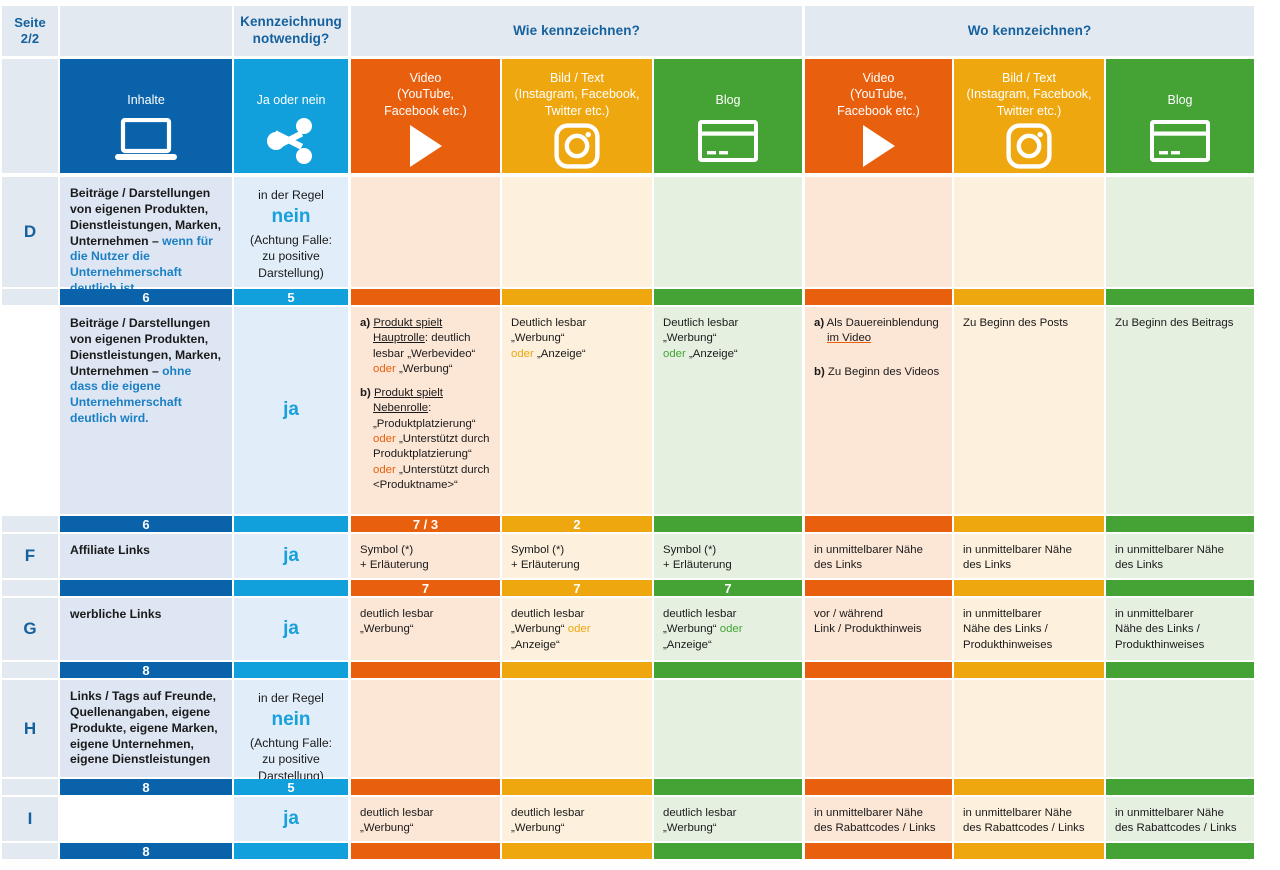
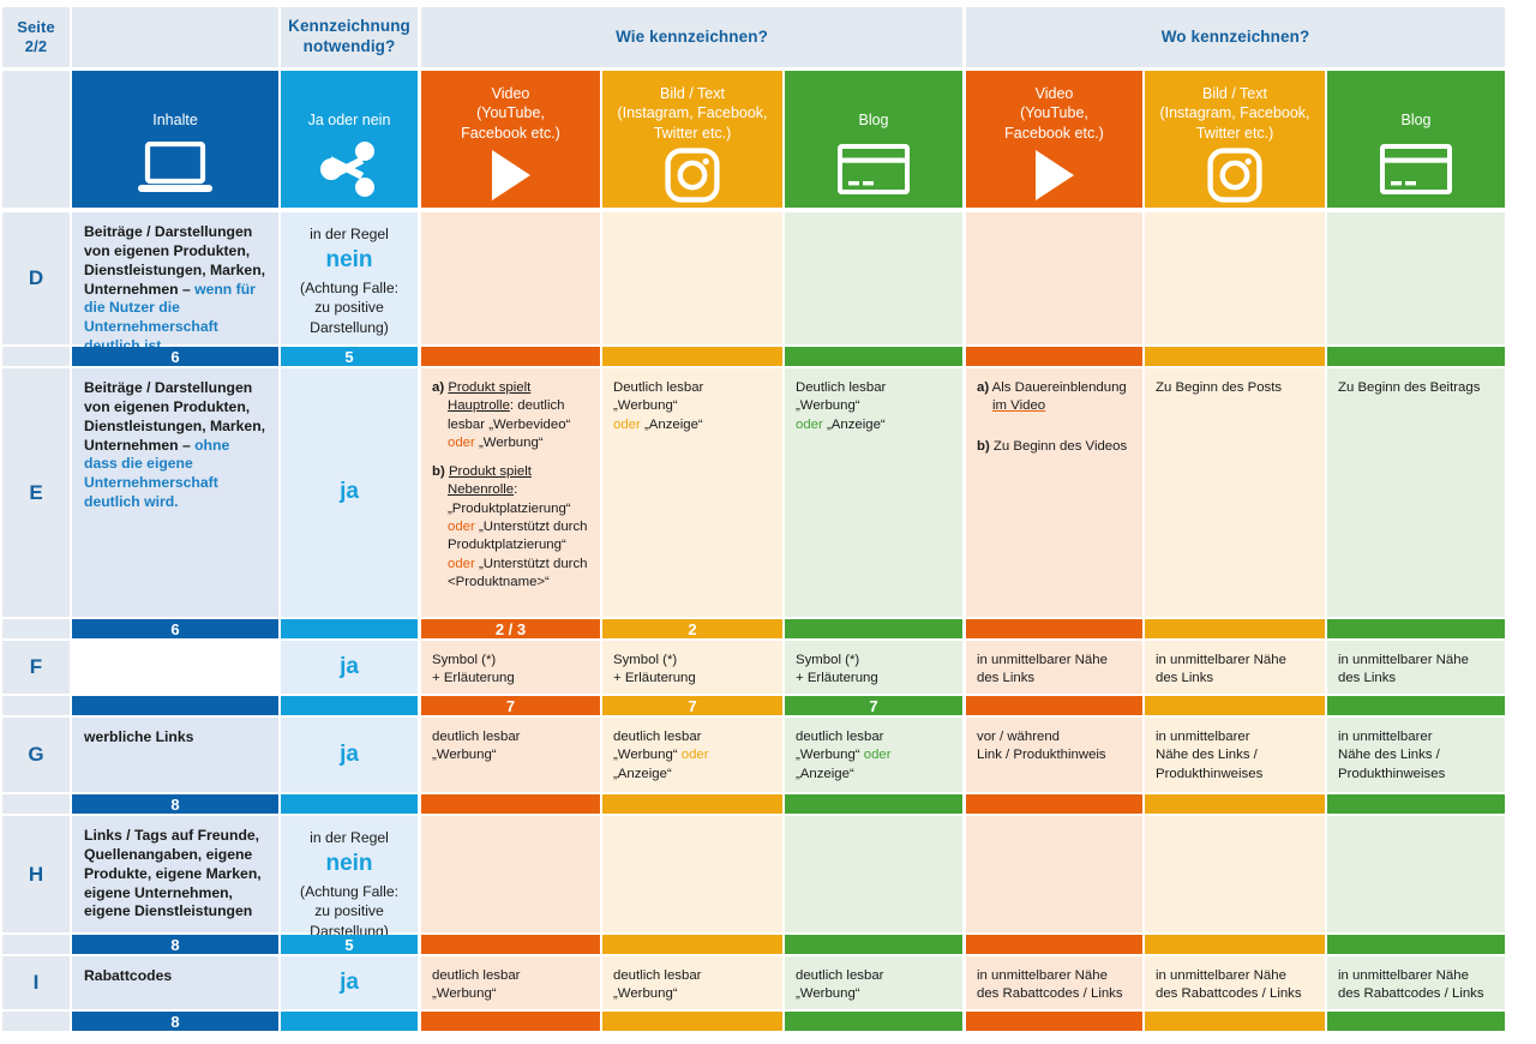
  Seite
  2/2
  Kennzeichnung
  notwendig?
  Wie kennzeichnen?
  Wo kennzeichnen?
  Inhalte
  Ja oder nein
  Video
  (YouTube,
  Facebook etc.)
  Bild / Text
  (Instagram, Facebook,
  Twitter etc.)
  Blog
  Video
  (YouTube,
  Facebook etc.)
  Bild / Text
  (Instagram, Facebook,
  Twitter etc.)
  Blog
  D
  Beiträge / Darstellungen von eigenen Produkten, Dienstleistungen, Marken, Unternehmen – wenn für die Nutzer die Unternehmerschaft
  6
  in der Regel
  nein
  (Achtung Falle:
  zu positive
  Darstellung)
  5
+ E
  Beiträge / Darstellungen von eigenen Produkten, Dienstleistungen, Marken, Unternehmen – ohne dass die eigene Unternehmerschaft deutlich wird.
  6
  ja
  a) Produkt spielt Hauptrolle: deutlich lesbar „Werbevideo“ oder „Werbung“
  b) Produkt spielt Nebenrolle: „Produktplatzierung“ oder „Unterstützt durch Produktplatzierung“ oder „Unterstützt durch <Produktname>“
- 7 / 3
+ 2 / 3
  Deutlich lesbar
  „Werbung“
  oder „Anzeige“
  2
  Deutlich lesbar
  „Werbung“
  oder „Anzeige“
  a) Als Dauereinblendung im Video
  b) Zu Beginn des Videos
  Zu Beginn des Posts
  Zu Beginn des Beitrags
  F
- Affiliate Links
  ja
  Symbol (*)
  + Erläuterung
  7
  Symbol (*)
  + Erläuterung
  7
  Symbol (*)
  + Erläuterung
  7
  in unmittelbarer Nähe
  des Links
  in unmittelbarer Nähe
  des Links
  in unmittelbarer Nähe
  des Links
  G
  werbliche Links
  8
  ja
  deutlich lesbar
  „Werbung“
  deutlich lesbar
  „Werbung“ oder
  „Anzeige“
  deutlich lesbar
  „Werbung“ oder
  „Anzeige“
  vor / während
  Link / Produkthinweis
  in unmittelbarer
  Nähe des Links /
  Produkthinweises
  in unmittelbarer
  Nähe des Links /
  Produkthinweises
  H
  Links / Tags auf Freunde, Quellenangaben, eigene Produkte, eigene Marken, eigene Unternehmen, eigene Dienstleistungen
  8
  in der Regel
  nein
  (Achtung Falle:
  zu positive
  Darstellung)
  5
  I
+ Rabattcodes
  8
  ja
  deutlich lesbar
  „Werbung“
  deutlich lesbar
  „Werbung“
  deutlich lesbar
  „Werbung“
  in unmittelbarer Nähe
  des Rabattcodes / Links
  in unmittelbarer Nähe
  des Rabattcodes / Links
  in unmittelbarer Nähe
  des Rabattcodes / Links
